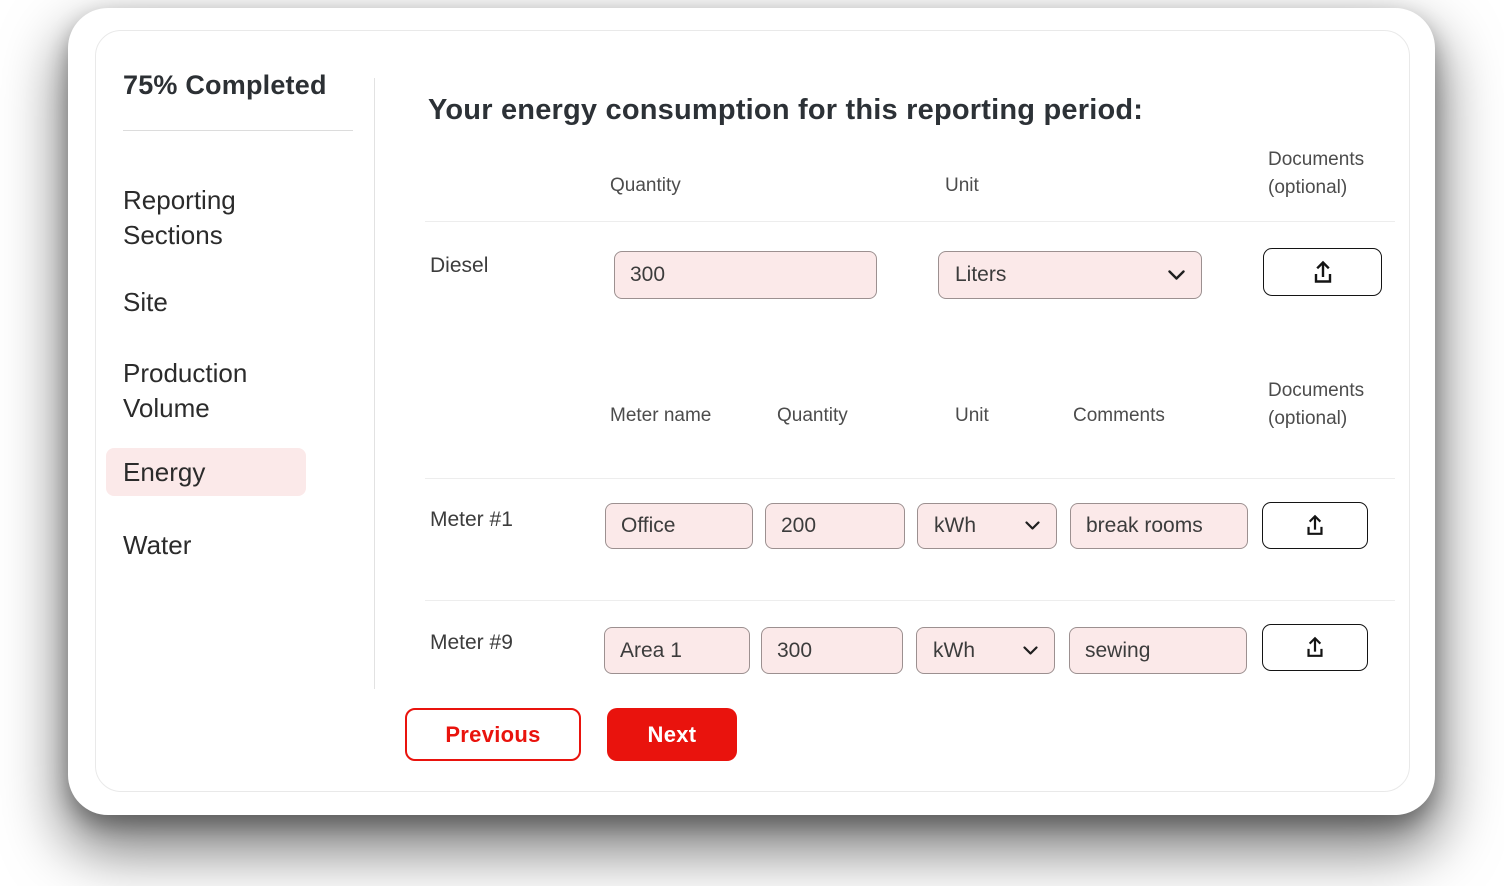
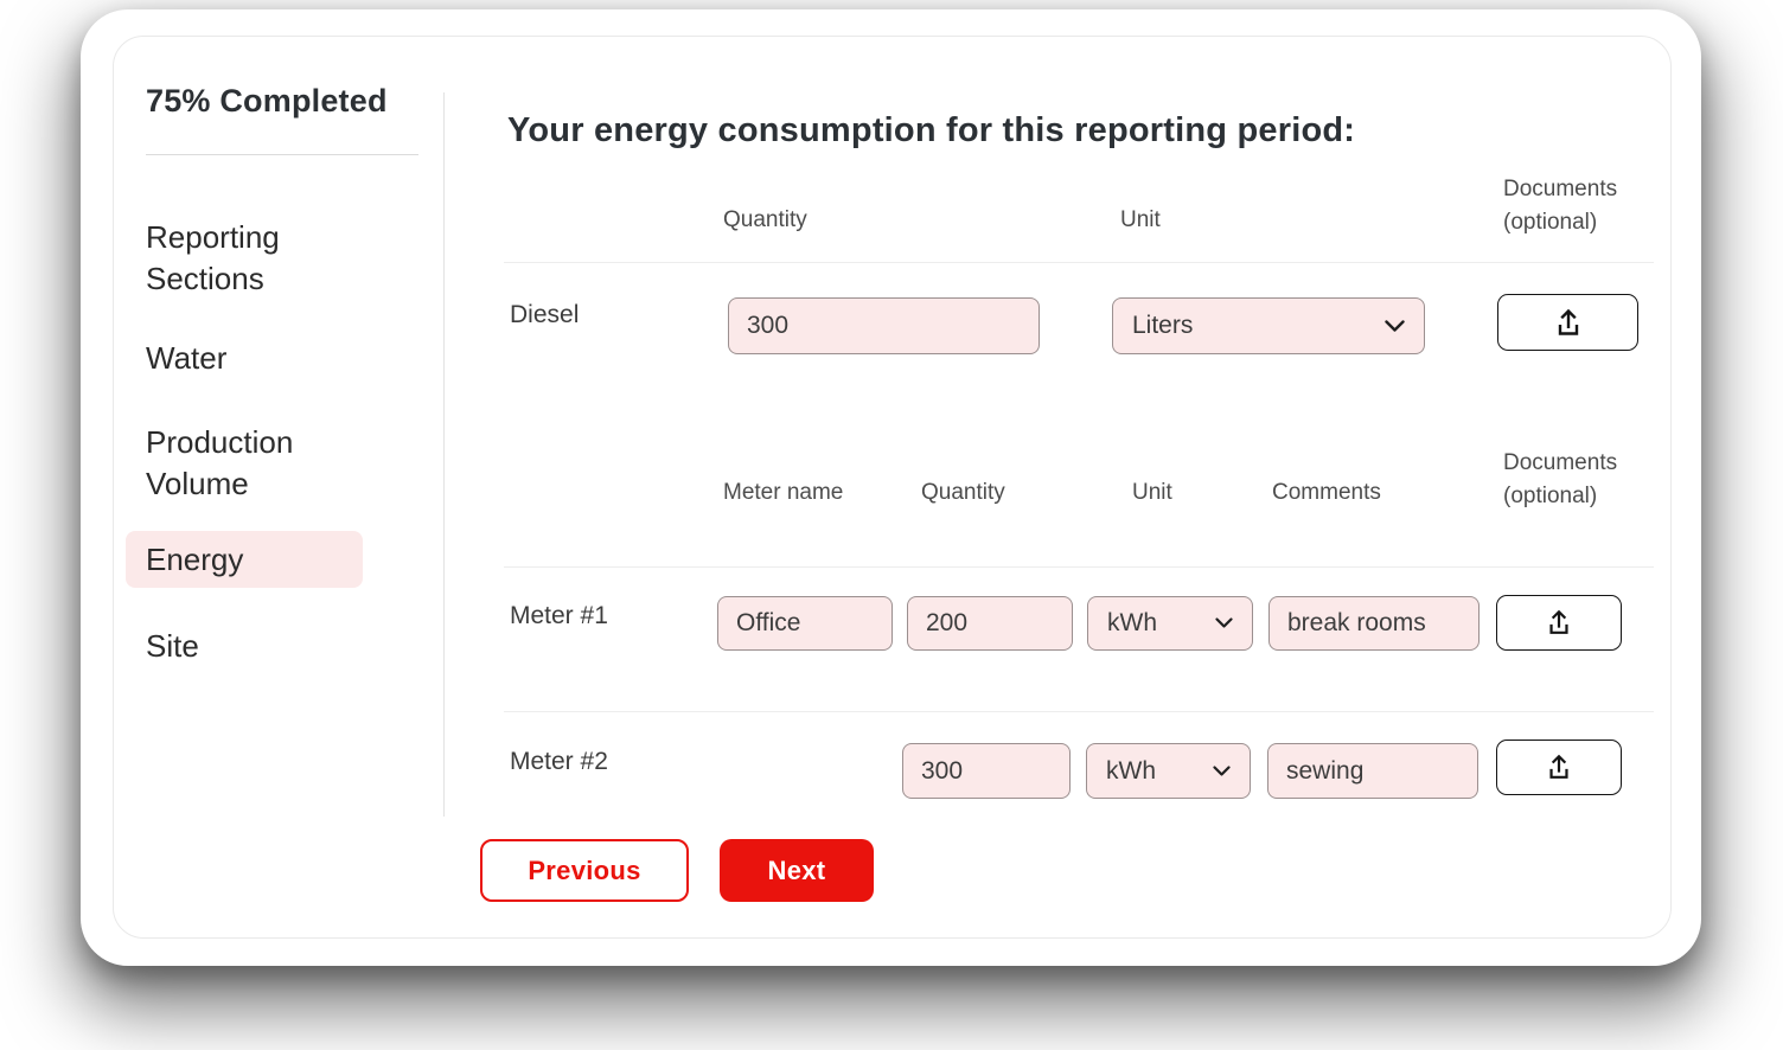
  75% Completed
  Reporting Sections
- Site
+ Water
  Production Volume
  Energy
- Water
+ Site
  Your energy consumption for this reporting period:
  Quantity
  Unit
  Documents (optional)
  Diesel
  300
  Liters
  Meter name
  Quantity
  Unit
  Comments
  Documents (optional)
  Meter #1
  Office
  200
  kWh
  break rooms
- Meter #9
+ Meter #2
- Area 1
  300
  kWh
  sewing
  Previous
  Next
